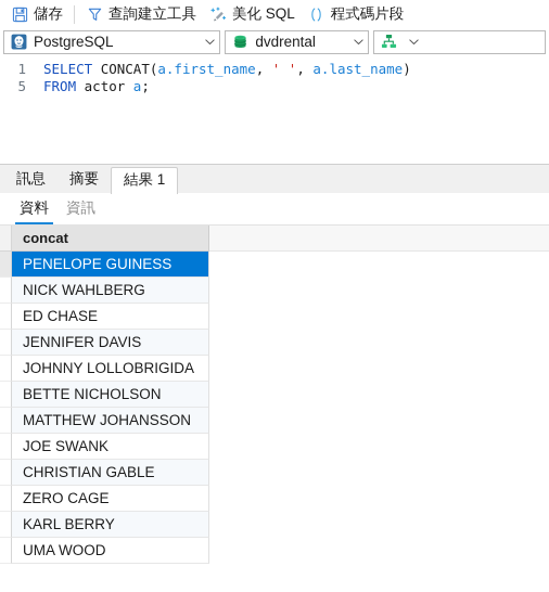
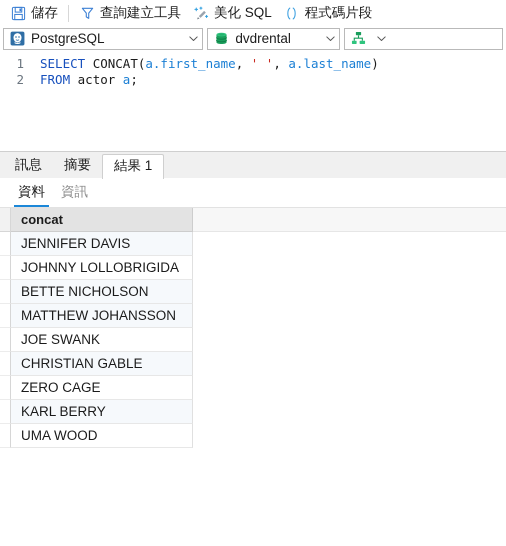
  儲存
  查詢建立工具
  美化 SQL
  程式碼片段
  PostgreSQL
  dvdrental
  1
- 5
+ 2
  SELECT CONCAT(a.first_name, ' ', a.last_name)
  FROM actor a;
  訊息
  摘要
  結果 1
  資料
  資訊
  concat
- PENELOPE GUINESS
- NICK WAHLBERG
- ED CHASE
  JENNIFER DAVIS
  JOHNNY LOLLOBRIGIDA
  BETTE NICHOLSON
  MATTHEW JOHANSSON
  JOE SWANK
  CHRISTIAN GABLE
  ZERO CAGE
  KARL BERRY
  UMA WOOD
